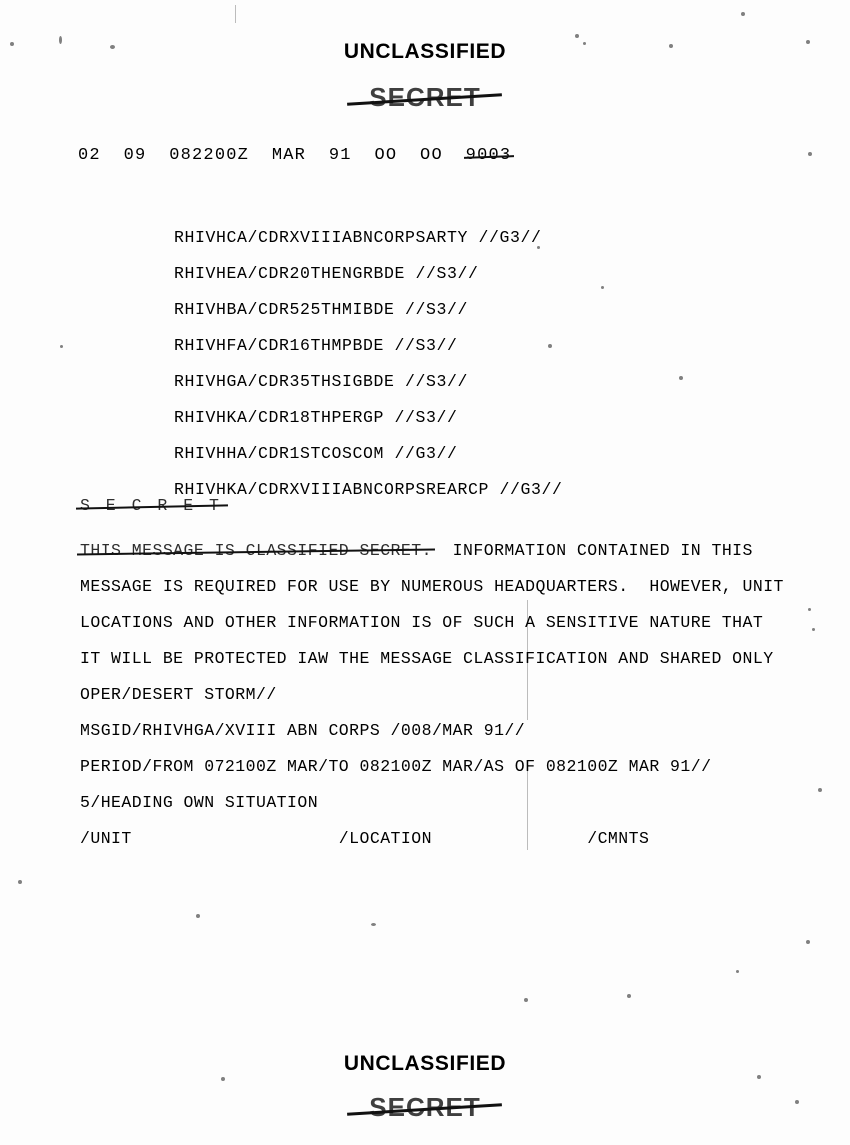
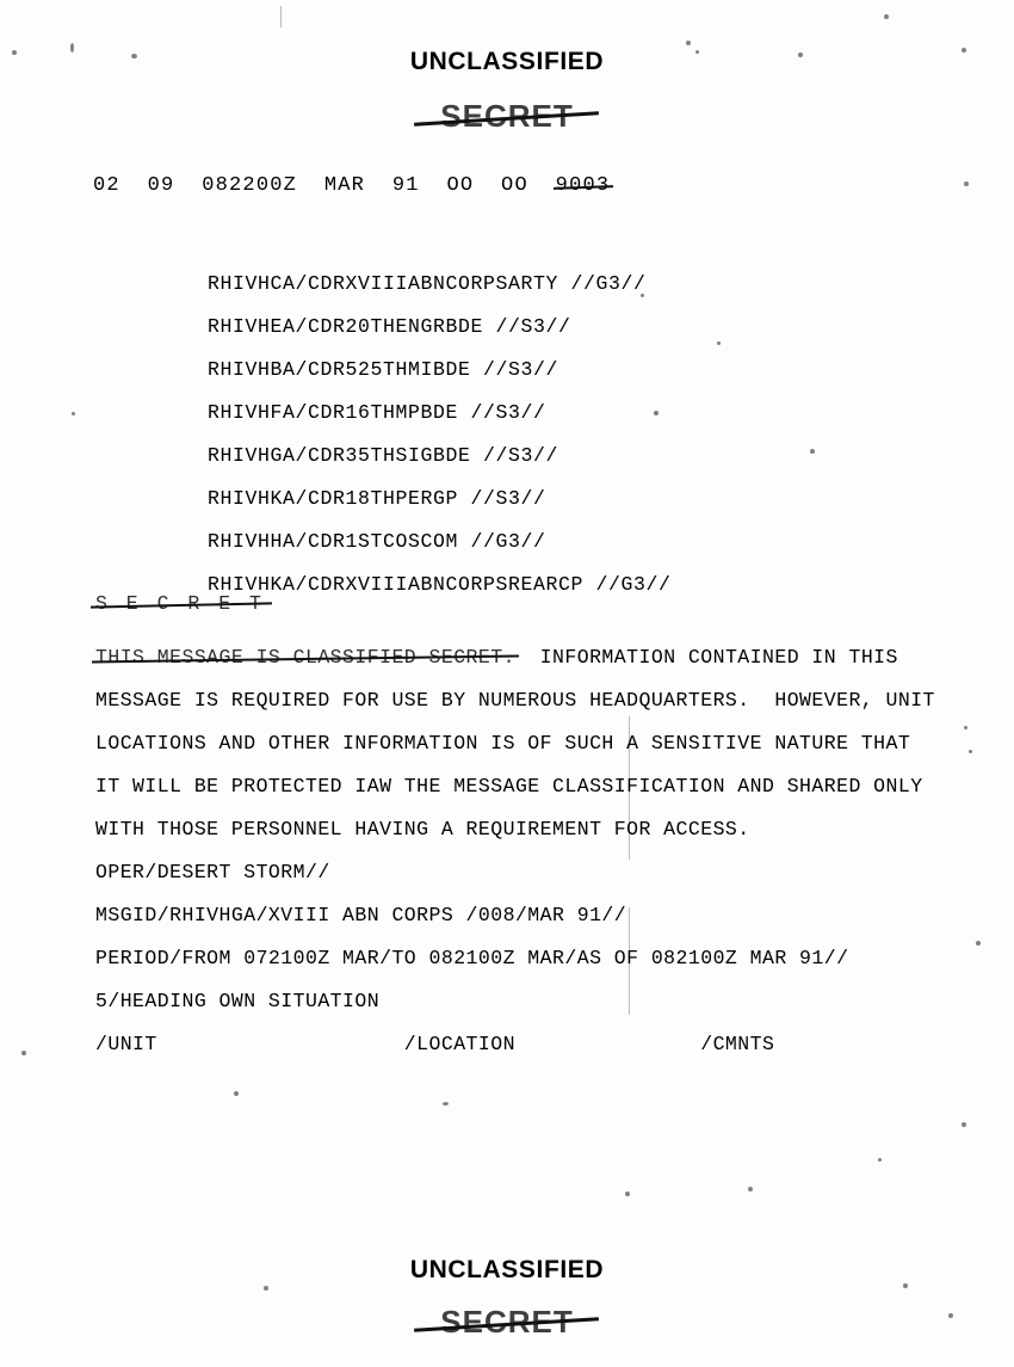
  UNCLASSIFIED
  SECRET
  02 09 082200Z MAR 91 OO OO 9003
  RHIVHCA/CDRXVIIIABNCORPSARTY //G3//
  RHIVHEA/CDR20THENGRBDE //S3//
  RHIVHBA/CDR525THMIBDE //S3//
  RHIVHFA/CDR16THMPBDE //S3//
  RHIVHGA/CDR35THSIGBDE //S3//
  RHIVHKA/CDR18THPERGP //S3//
  RHIVHHA/CDR1STCOSCOM //G3//
  RHIVHKA/CDRXVIIIABNCORPSREARCP //G3//
  S E C R E T
  THIS MESSAGE IS CLASSIFIED SECRET. INFORMATION CONTAINED IN THIS
  MESSAGE IS REQUIRED FOR USE BY NUMEROUS HEADQUARTERS. HOWEVER, UNIT
  LOCATIONS AND OTHER INFORMATION IS OF SUCH A SENSITIVE NATURE THAT
  IT WILL BE PROTECTED IAW THE MESSAGE CLASSIFICATION AND SHARED ONLY
+ WITH THOSE PERSONNEL HAVING A REQUIREMENT FOR ACCESS.
  OPER/DESERT STORM//
  MSGID/RHIVHGA/XVIII ABN CORPS /008/MAR 91//
  PERIOD/FROM 072100Z MAR/TO 082100Z MAR/AS OF 082100Z MAR 91//
  5/HEADING OWN SITUATION
  /UNIT /LOCATION /CMNTS
  UNCLASSIFIED
  SECRET
